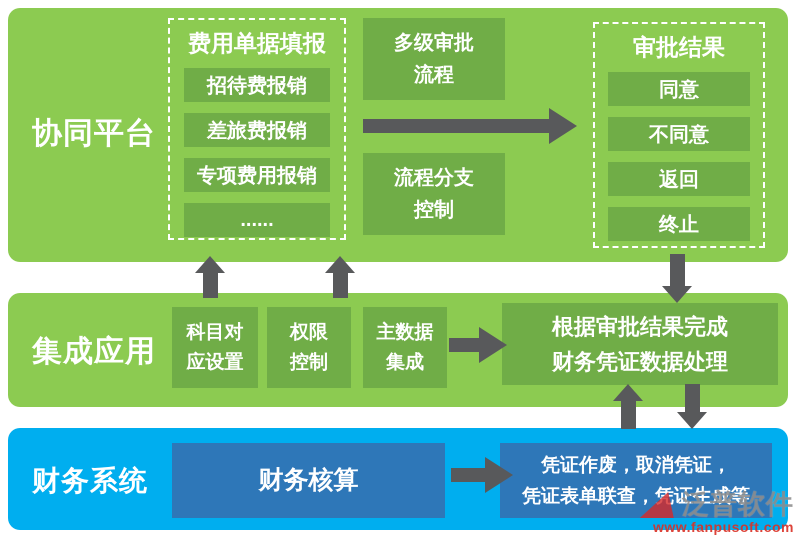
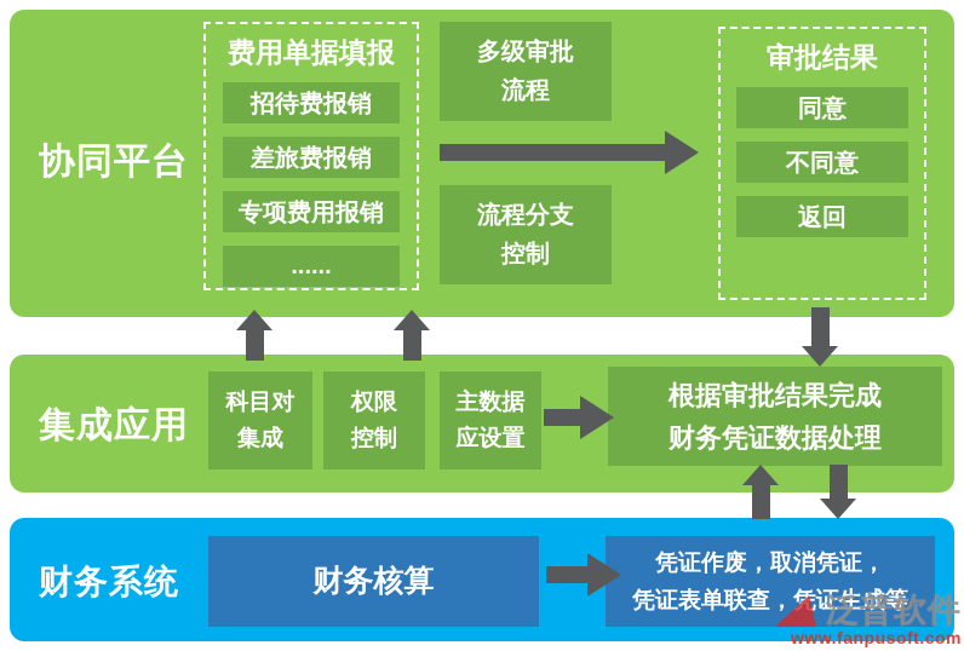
  协同平台
  费用单据填报
  招待费报销
  差旅费报销
  专项费用报销
  ......
  多级审批
  流程
  流程分支
  控制
  审批结果
  同意
  不同意
  返回
- 终止
  集成应用
  科目对
- 应设置
+ 集成
  权限
  控制
  主数据
- 集成
+ 应设置
  根据审批结果完成
  财务凭证数据处理
  财务系统
  财务核算
  凭证作废，取消凭证，
  凭证表单联查，凭证生成等
  泛普软件
  www.fanpusoft.com
